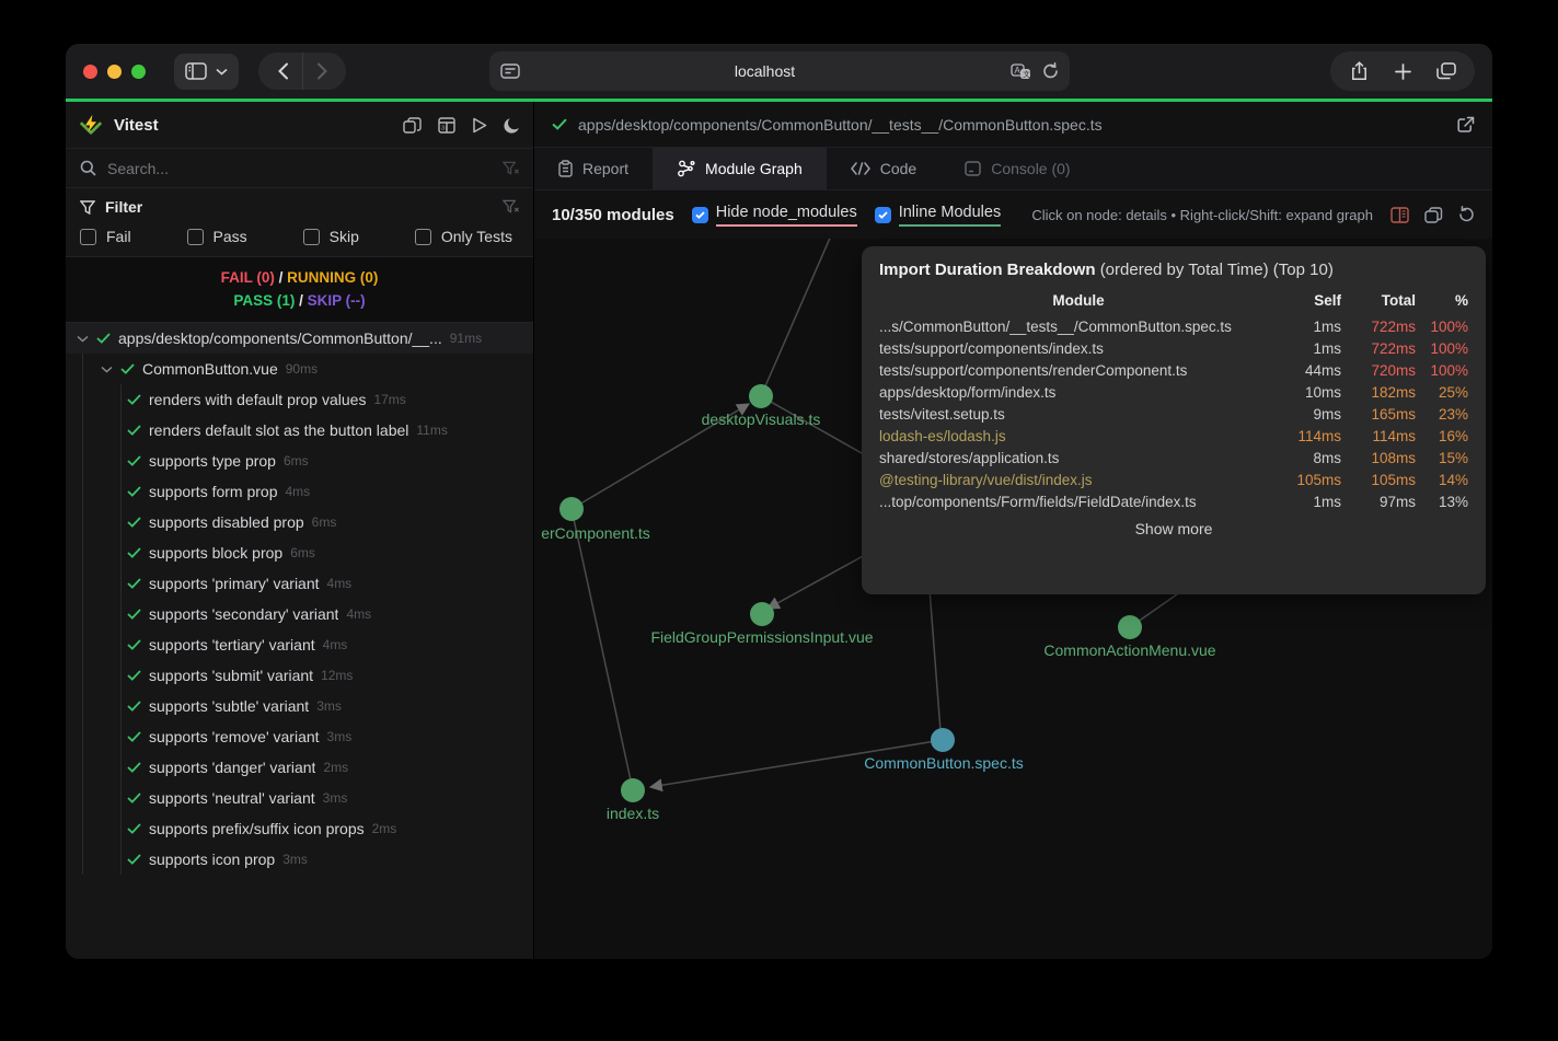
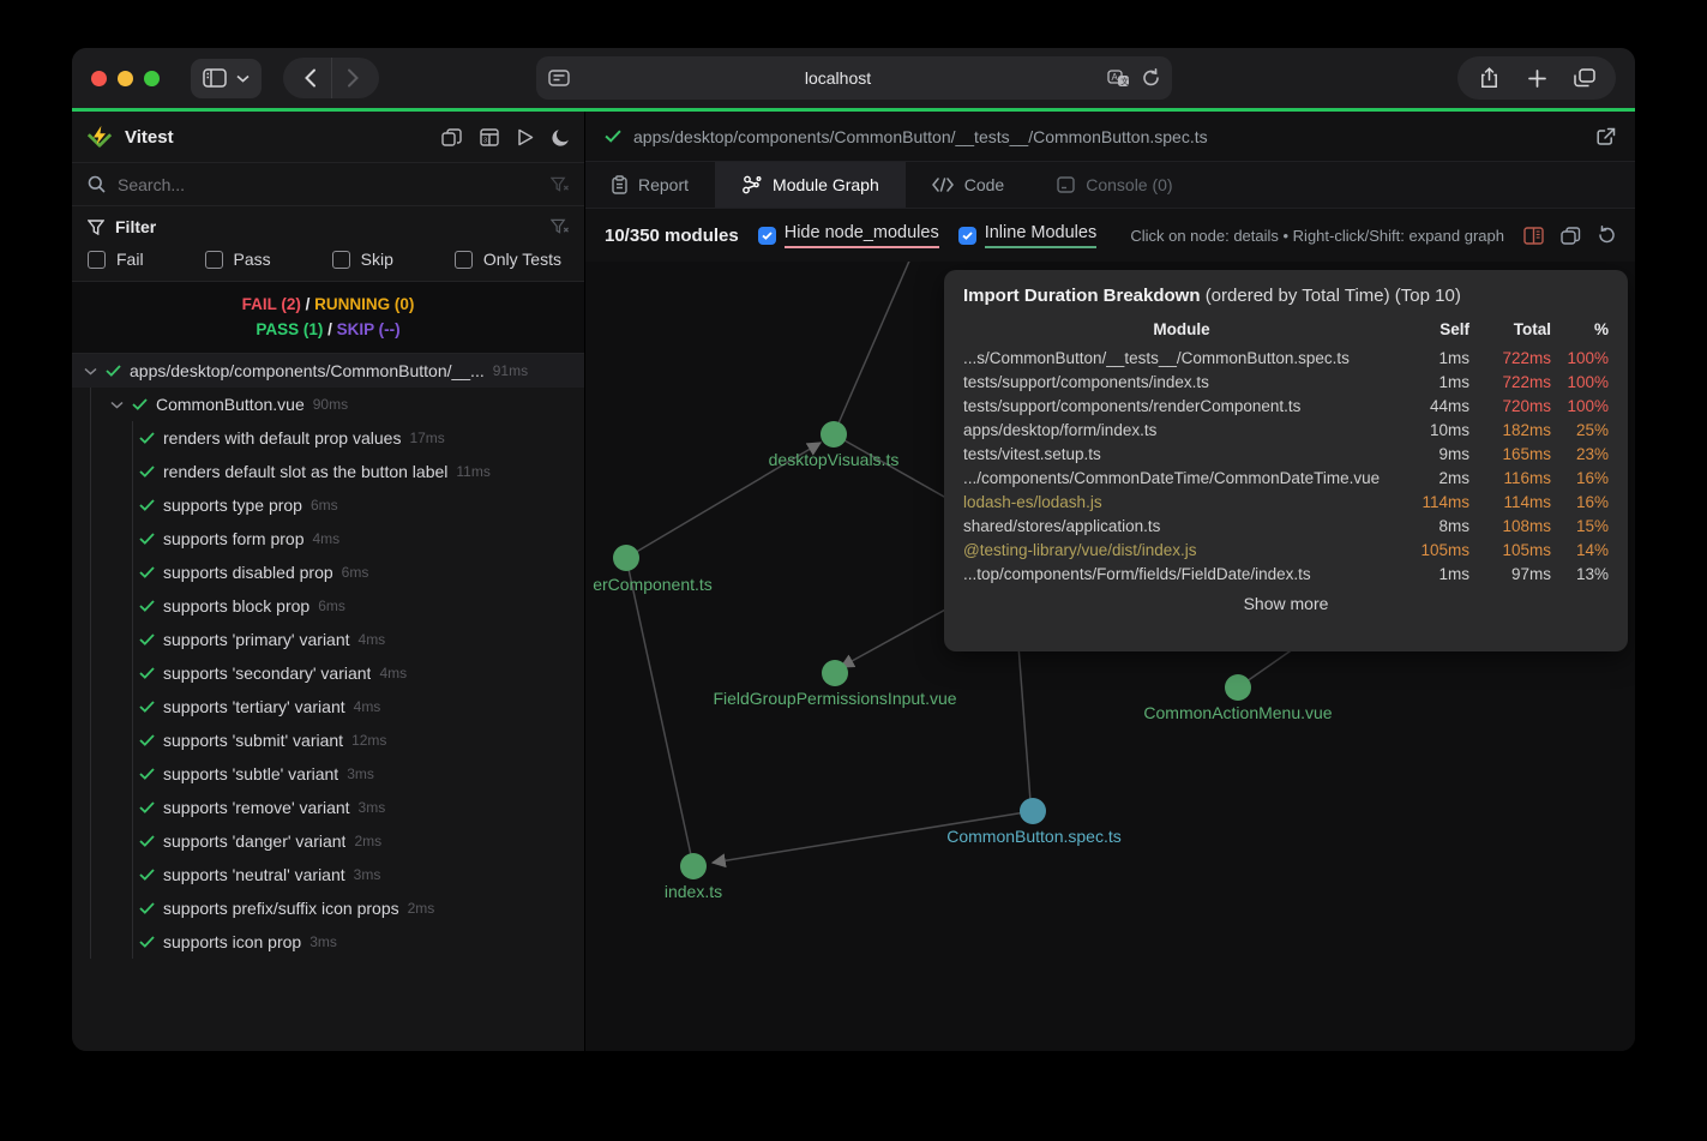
  localhost
  A
  Vitest
  Search...
  Filter
  Fail
  Pass
  Skip
  Only Tests
- FAIL (0) / RUNNING (0)
+ FAIL (2) / RUNNING (0)
  PASS (1) / SKIP (--)
  apps/desktop/components/CommonButton/__...
  91ms
  CommonButton.vue
  90ms
  renders with default prop values
  17ms
  renders default slot as the button label
  11ms
  supports type prop
  6ms
  supports form prop
  4ms
  supports disabled prop
  6ms
  supports block prop
  6ms
  supports 'primary' variant
  4ms
  supports 'secondary' variant
  4ms
  supports 'tertiary' variant
  4ms
  supports 'submit' variant
  12ms
  supports 'subtle' variant
  3ms
  supports 'remove' variant
  3ms
  supports 'danger' variant
  2ms
  supports 'neutral' variant
  3ms
  supports prefix/suffix icon props
  2ms
  supports icon prop
  3ms
  apps/desktop/components/CommonButton/__tests__/CommonButton.spec.ts
  Report
  Module Graph
  Code
  Console (0)
  10/350 modules
  Hide node_modules
  Inline Modules
  Click on node: details • Right-click/Shift: expand graph
  desktopVisuals.ts
  erComponent.ts
  FieldGroupPermissionsInput.vue
  CommonActionMenu.vue
  CommonButton.spec.ts
  index.ts
  Import Duration Breakdown (ordered by Total Time) (Top 10)
  Module	Self	Total	%
  ...s/CommonButton/__tests__/CommonButton.spec.ts	1ms	722ms	100%
  tests/support/components/index.ts	1ms	722ms	100%
  tests/support/components/renderComponent.ts	44ms	720ms	100%
  apps/desktop/form/index.ts	10ms	182ms	25%
  tests/vitest.setup.ts	9ms	165ms	23%
+ .../components/CommonDateTime/CommonDateTime.vue	2ms	116ms	16%
  lodash-es/lodash.js	114ms	114ms	16%
  shared/stores/application.ts	8ms	108ms	15%
  @testing-library/vue/dist/index.js	105ms	105ms	14%
  ...top/components/Form/fields/FieldDate/index.ts	1ms	97ms	13%
  Show more
